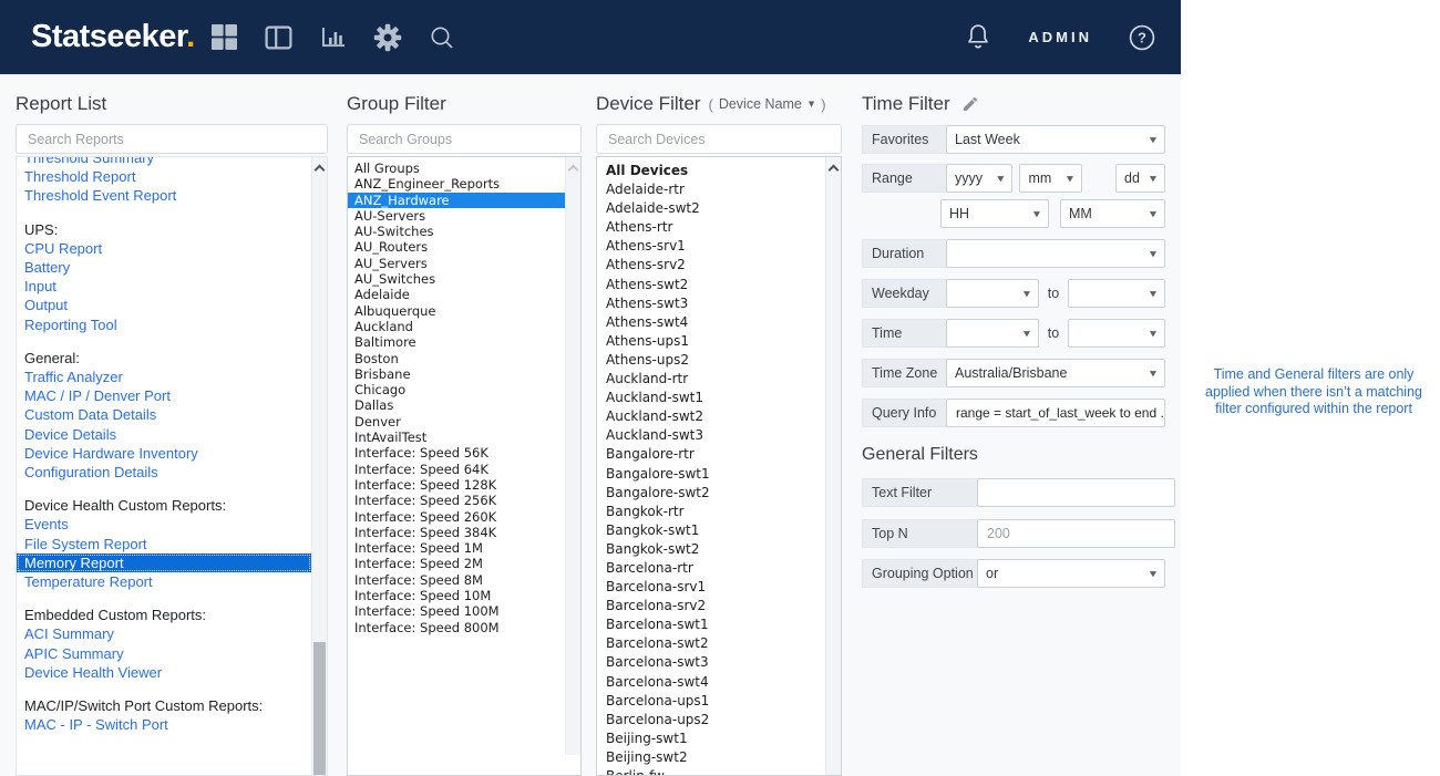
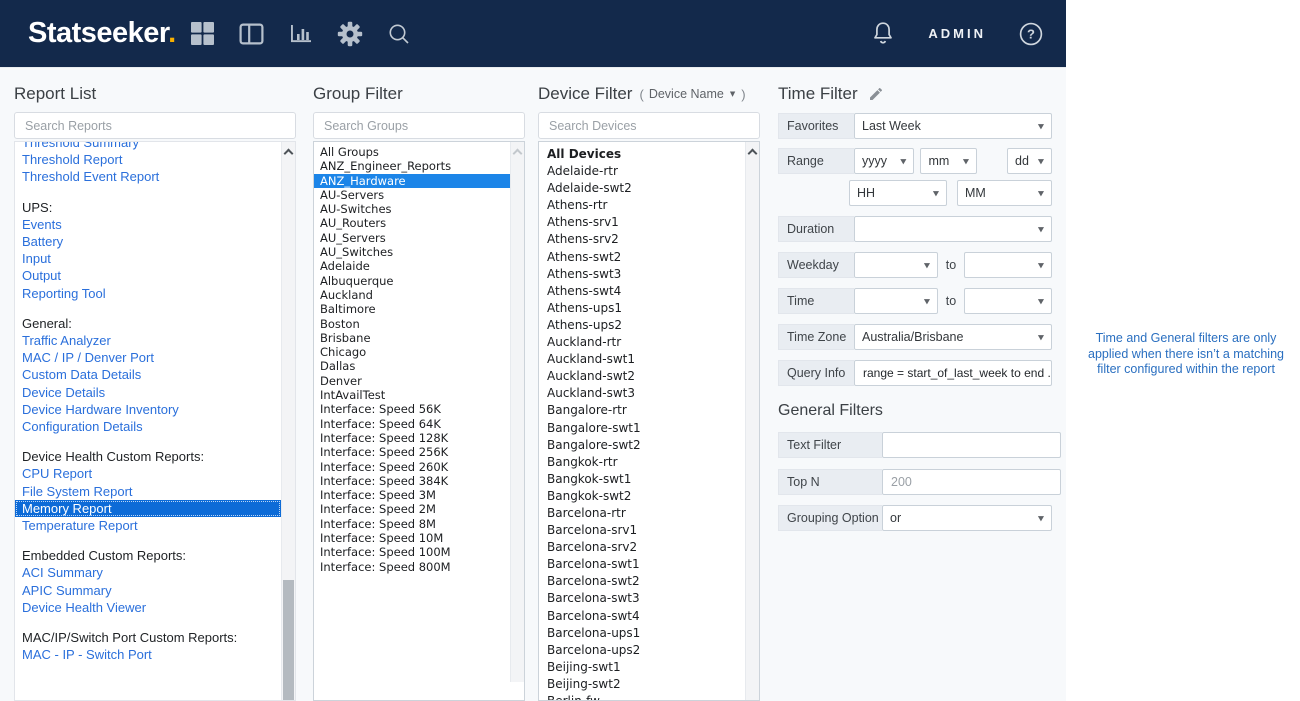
  Statseeker.
  ADMIN
  ?
  Report List
  Search Reports
  Threshold Summary
  Threshold Report
  Threshold Event Report
  UPS:
- CPU Report
+ Events
  Battery
  Input
  Output
  Reporting Tool
  General:
  Traffic Analyzer
  MAC / IP / Denver Port
  Custom Data Details
  Device Details
  Device Hardware Inventory
  Configuration Details
  Device Health Custom Reports:
- Events
+ CPU Report
  File System Report
  Memory Report
  Temperature Report
  Embedded Custom Reports:
  ACI Summary
  APIC Summary
  Device Health Viewer
  MAC/IP/Switch Port Custom Reports:
  MAC - IP - Switch Port
  Group Filter
  Search Groups
  All Groups
  ANZ_Engineer_Reports
  ANZ_Hardware
  AU-Servers
  AU-Switches
  AU_Routers
  AU_Servers
  AU_Switches
  Adelaide
  Albuquerque
  Auckland
  Baltimore
  Boston
  Brisbane
  Chicago
  Dallas
  Denver
  IntAvailTest
  Interface: Speed 56K
  Interface: Speed 64K
  Interface: Speed 128K
  Interface: Speed 256K
  Interface: Speed 260K
  Interface: Speed 384K
- Interface: Speed 1M
+ Interface: Speed 3M
  Interface: Speed 2M
  Interface: Speed 8M
  Interface: Speed 10M
  Interface: Speed 100M
  Interface: Speed 800M
  Device Filter
  (
  Device Name
  ▼
  )
  Search Devices
  All Devices
  Adelaide-rtr
  Adelaide-swt2
  Athens-rtr
  Athens-srv1
  Athens-srv2
  Athens-swt2
  Athens-swt3
  Athens-swt4
  Athens-ups1
  Athens-ups2
  Auckland-rtr
  Auckland-swt1
  Auckland-swt2
  Auckland-swt3
  Bangalore-rtr
  Bangalore-swt1
  Bangalore-swt2
  Bangkok-rtr
  Bangkok-swt1
  Bangkok-swt2
  Barcelona-rtr
  Barcelona-srv1
  Barcelona-srv2
  Barcelona-swt1
  Barcelona-swt2
  Barcelona-swt3
  Barcelona-swt4
  Barcelona-ups1
  Barcelona-ups2
  Beijing-swt1
  Beijing-swt2
  Time Filter
  Favorites
  Last Week
  Range
  yyyy
  mm
  dd
  HH
  MM
  Duration
  Weekday
  to
  Time
  to
  Time Zone
  Australia/Brisbane
  Query Info
  range = start_of_last_week to end .
  General Filters
  Text Filter
  Top N
  200
  Grouping Option
  or
  Time and General filters are only
  applied when there isn’t a matching
  filter configured within the report
